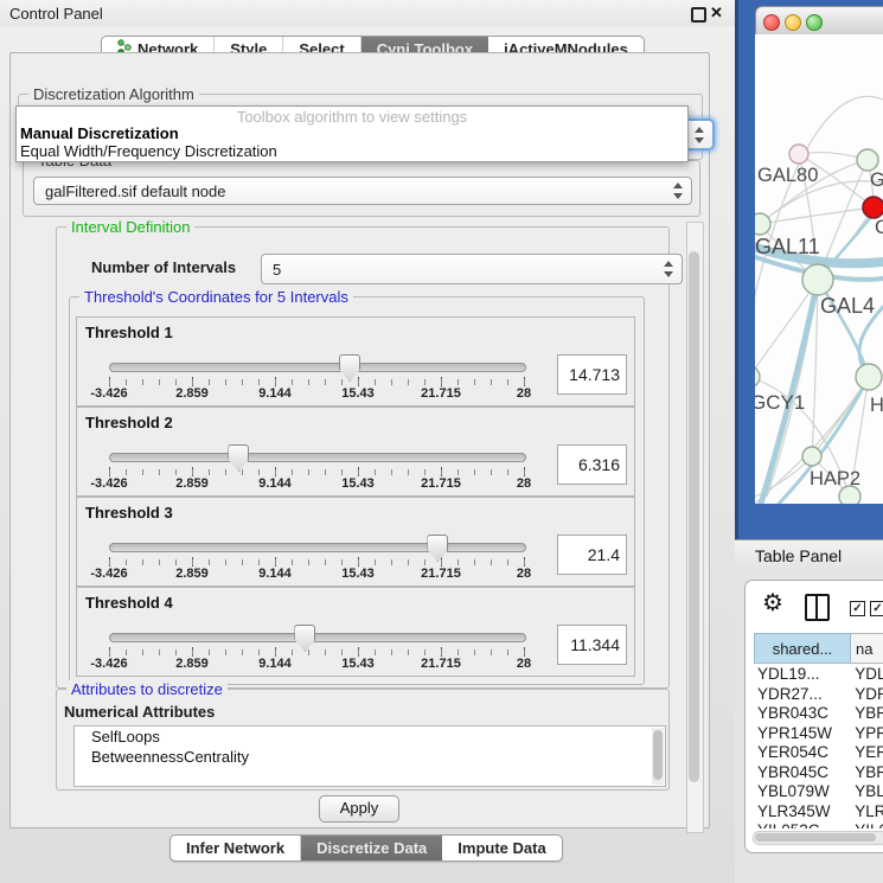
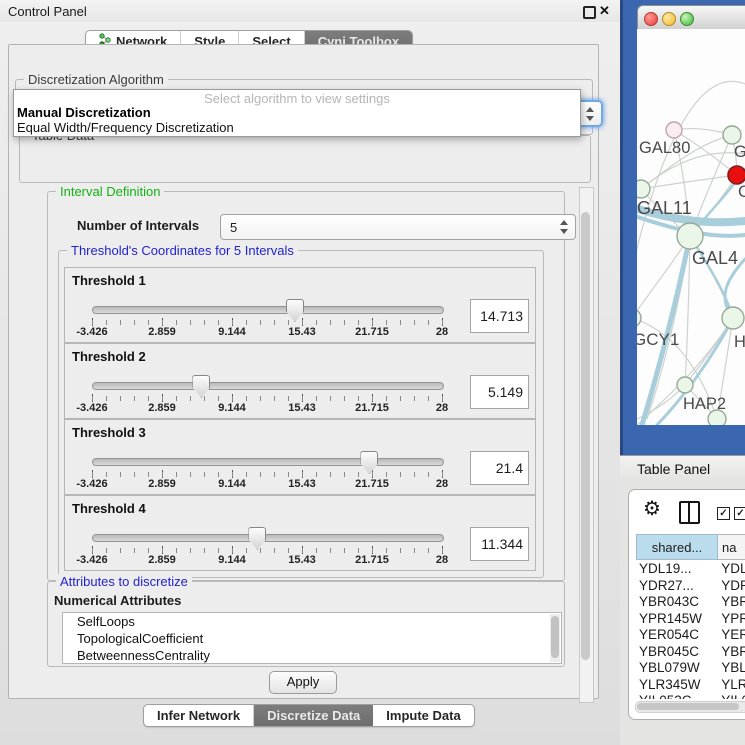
  Control Panel
  ✕
  Network
  Style
  Select
  Cyni Toolbox
- jActiveMNodules
  Discretization Algorithm
- Toolbox algorithm to view settings
+ Select algorithm to view settings
  Manual Discretization
  Equal Width/Frequency Discretization
- galFiltered.sif default node
  Interval Definition
  Number of Intervals
  5
  Threshold's Coordinates for 5 Intervals
  Threshold 1
  -3.426
  2.859
  9.144
  15.43
  21.715
  28
  14.713
  Threshold 2
  -3.426
  2.859
  9.144
  15.43
  21.715
  28
- 6.316
+ 5.149
  Threshold 3
  -3.426
  2.859
  9.144
  15.43
  21.715
  28
  21.4
  Threshold 4
  -3.426
  2.859
  9.144
  15.43
  21.715
  28
  11.344
  Attributes to discretize
  Numerical Attributes
  SelfLoops
+ TopologicalCoefficient
  BetweennessCentrality
  Apply
  Infer Network
  Discretize Data
  Impute Data
  GAL80
  GAL11
  GAL4
  GCY1
  H
  HAP2
  C
  Table Panel
  ⚙
  ✓
  ✓
  shared...
  na
  YDL19...
  YDL
  YDR27...
  YBR043C
  YBR
  YPR145W
  YPR
  YER054C
  YER
  YBR045C
  YBR
  YBL079W
  YBL
  YLR345W
  YLR
